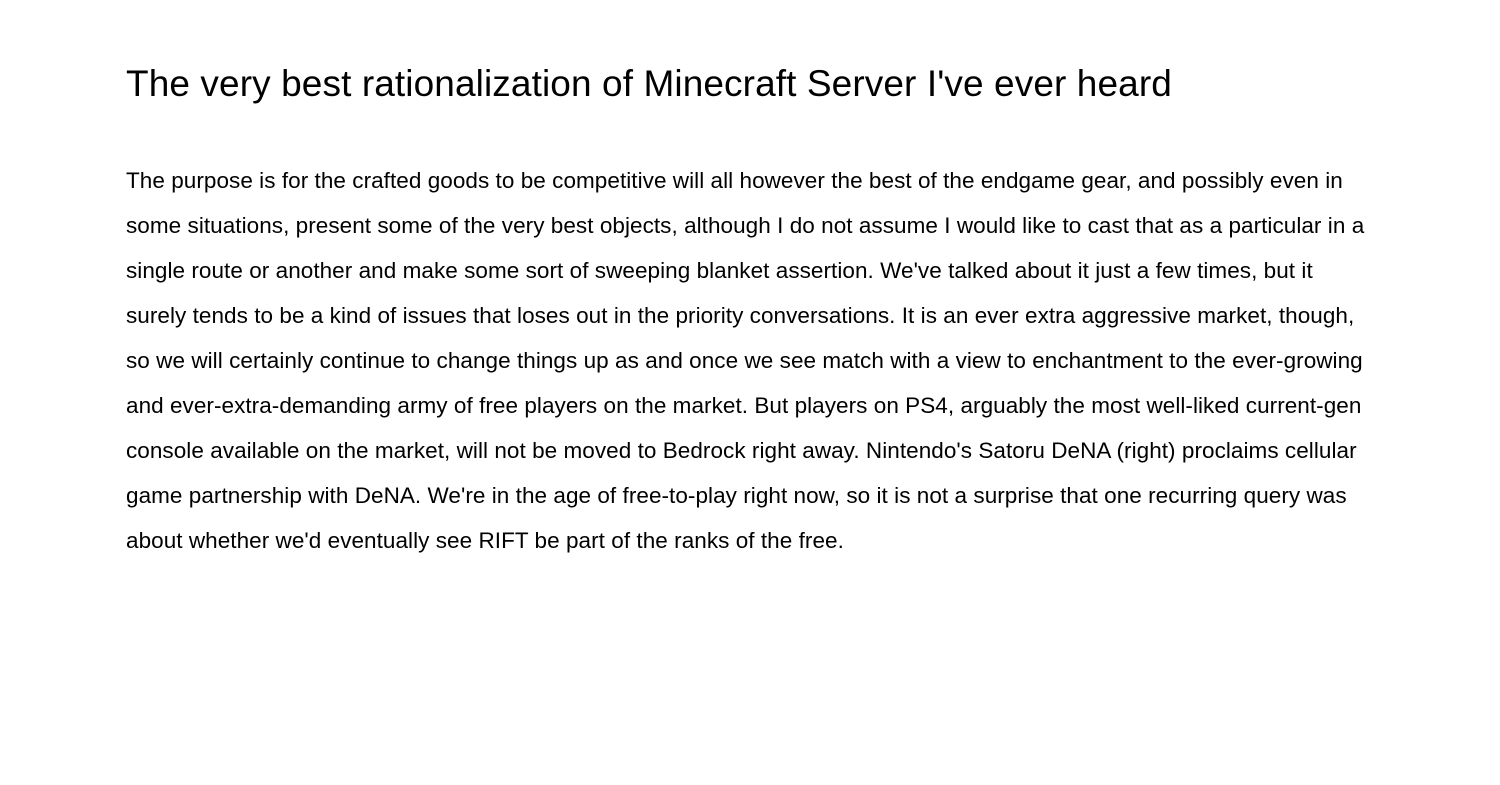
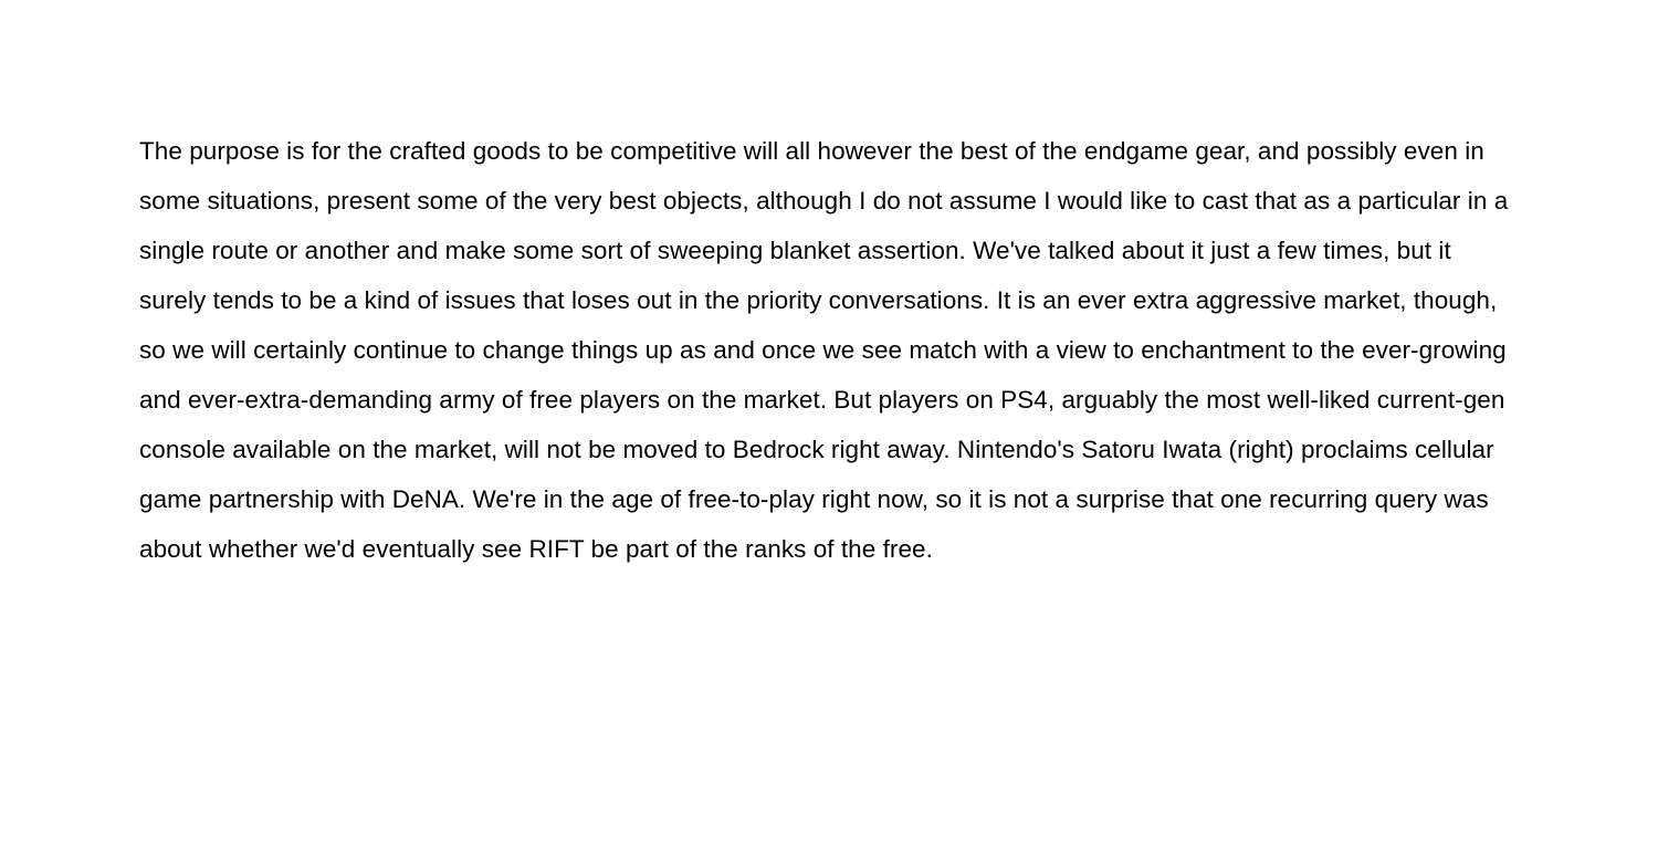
- The very best rationalization of Minecraft Server I've ever heard
- The purpose is for the crafted goods to be competitive will all however the best of the endgame gear, and possibly even in some situations, present some of the very best objects, although I do not assume I would like to cast that as a particular in a single route or another and make some sort of sweeping blanket assertion. We've talked about it just a few times, but it surely tends to be a kind of issues that loses out in the priority conversations. It is an ever extra aggressive market, though, so we will certainly continue to change things up as and once we see match with a view to enchantment to the ever-growing and ever-extra-demanding army of free players on the market. But players on PS4, arguably the most well-liked current-gen console available on the market, will not be moved to Bedrock right away. Nintendo's Satoru DeNA (right) proclaims cellular game partnership with DeNA. We're in the age of free-to-play right now, so it is not a surprise that one recurring query was about whether we'd eventually see RIFT be part of the ranks of the free.
+ The purpose is for the crafted goods to be competitive will all however the best of the endgame gear, and possibly even in some situations, present some of the very best objects, although I do not assume I would like to cast that as a particular in a single route or another and make some sort of sweeping blanket assertion. We've talked about it just a few times, but it surely tends to be a kind of issues that loses out in the priority conversations. It is an ever extra aggressive market, though, so we will certainly continue to change things up as and once we see match with a view to enchantment to the ever-growing and ever-extra-demanding army of free players on the market. But players on PS4, arguably the most well-liked current-gen console available on the market, will not be moved to Bedrock right away. Nintendo's Satoru Iwata (right) proclaims cellular game partnership with DeNA. We're in the age of free-to-play right now, so it is not a surprise that one recurring query was about whether we'd eventually see RIFT be part of the ranks of the free.
